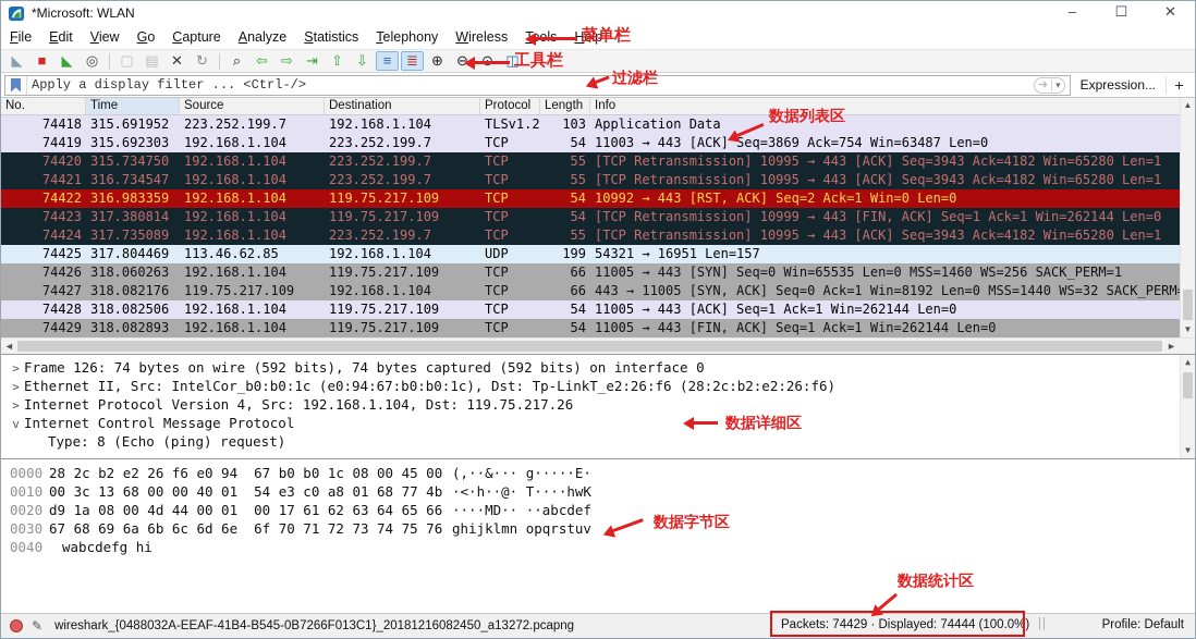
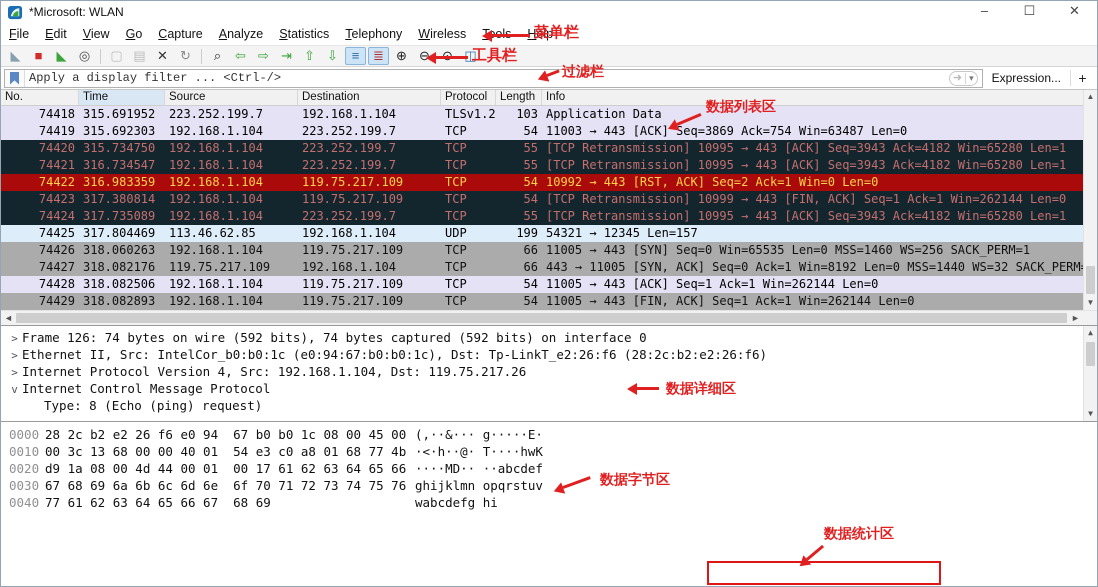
  *Microsoft: WLAN
  –
  ☐
  ✕
  File
  Edit
  View
  Go
  Capture
  Analyze
  Statistics
  Telephony
  Wireless
  Help
  ◣
  ■
  ◣
  ◎
  ▢
  ▤
  ✕
  ↻
  ⌕
  ⇦
  ⇨
  ⇥
  ⇧
  ⇩
  ≡
  ≣
  ⊕
  ⊖
  ◫
  Apply a display filter ... <Ctrl-/>
  ➜
  ▾
  Expression...
  +
  No.
  Time
  Source
  Destination
  Protocol
  Length
  Info
  74418
  315.691952
  223.252.199.7
  192.168.1.104
  TLSv1.2
  103
  Application Data
  74419
  315.692303
  192.168.1.104
  223.252.199.7
  TCP
  54
  11003 → 443 [ACK] Seq=3869 Ack=754 Win=63487 Len=0
  74420
  315.734750
  192.168.1.104
  223.252.199.7
  TCP
  55
  [TCP Retransmission] 10995 → 443 [ACK] Seq=3943 Ack=4182 Win=65280 Len=1
  74421
  316.734547
  192.168.1.104
  223.252.199.7
  TCP
  55
  [TCP Retransmission] 10995 → 443 [ACK] Seq=3943 Ack=4182 Win=65280 Len=1
  74422
  316.983359
  192.168.1.104
  119.75.217.109
  TCP
  54
  10992 → 443 [RST, ACK] Seq=2 Ack=1 Win=0 Len=0
  74423
  317.380814
  192.168.1.104
  119.75.217.109
  TCP
  54
  [TCP Retransmission] 10999 → 443 [FIN, ACK] Seq=1 Ack=1 Win=262144 Len=0
  74424
  317.735089
  192.168.1.104
  223.252.199.7
  TCP
  55
  [TCP Retransmission] 10995 → 443 [ACK] Seq=3943 Ack=4182 Win=65280 Len=1
  74425
  317.804469
  113.46.62.85
  192.168.1.104
  UDP
  199
- 54321 → 16951 Len=157
+ 54321 → 12345 Len=157
  74426
  318.060263
  192.168.1.104
  119.75.217.109
  TCP
  66
  11005 → 443 [SYN] Seq=0 Win=65535 Len=0 MSS=1460 WS=256 SACK_PERM=1
  74427
  318.082176
  119.75.217.109
  192.168.1.104
  TCP
  66
  443 → 11005 [SYN, ACK] Seq=0 Ack=1 Win=8192 Len=0 MSS=1440 WS=32 SACK_PERM
  74428
  318.082506
  192.168.1.104
  119.75.217.109
  TCP
  54
  11005 → 443 [ACK] Seq=1 Ack=1 Win=262144 Len=0
  74429
  318.082893
  192.168.1.104
  119.75.217.109
  TCP
  54
  11005 → 443 [FIN, ACK] Seq=1 Ack=1 Win=262144 Len=0
  ▲
  ▼
  ◄
  ►
  > Frame 126: 74 bytes on wire (592 bits), 74 bytes captured (592 bits) on interface 0
  > Ethernet II, Src: IntelCor_b0:b0:1c (e0:94:67:b0:b0:1c), Dst: Tp-LinkT_e2:26:f6 (28:2c:b2:e2:26:f6)
  > Internet Protocol Version 4, Src: 192.168.1.104, Dst: 119.75.217.26
  v Internet Control Message Protocol
  Type: 8 (Echo (ping) request)
  ▲
  ▼
  0000
  28 2c b2 e2 26 f6 e0 94 67 b0 b0 1c 08 00 45 00
  (,··&··· g·····E·
  0010
  00 3c 13 68 00 00 40 01 54 e3 c0 a8 01 68 77 4b
  ·<·h··@· T····hwK
  0020
  d9 1a 08 00 4d 44 00 01 00 17 61 62 63 64 65 66
  ····MD·· ··abcdef
  0030
  67 68 69 6a 6b 6c 6d 6e 6f 70 71 72 73 74 75 76
  ghijklmn opqrstuv
  0040
+ 77 61 62 63 64 65 66 67 68 69
  wabcdefg hi
- ✎
- wireshark_{0488032A-EEAF-41B4-B545-0B7266F013C1}_20181216082450_a13272.pcapng
- Packets: 74429 · Displayed: 74444 (100.0%)
- ||
- Profile: Default
  菜单栏
  工具栏
  过滤栏
  数据列表区
  数据详细区
  数据字节区
  数据统计区
